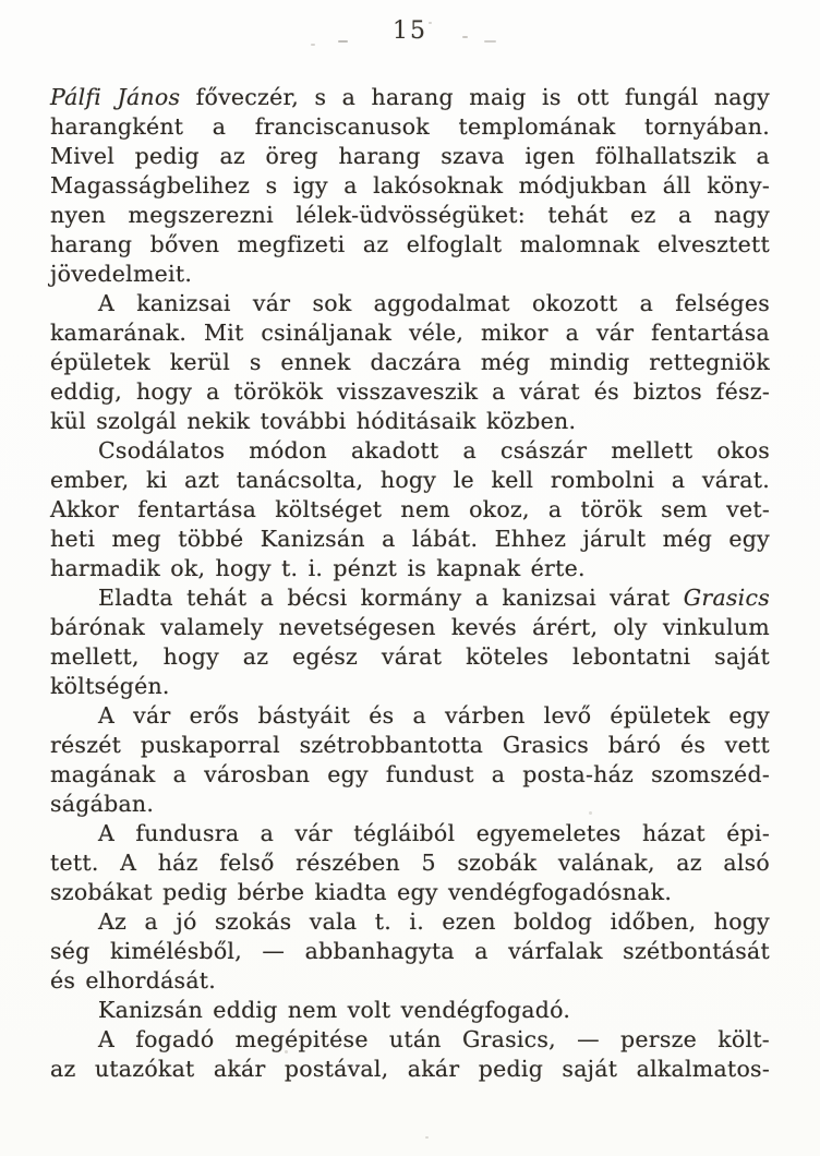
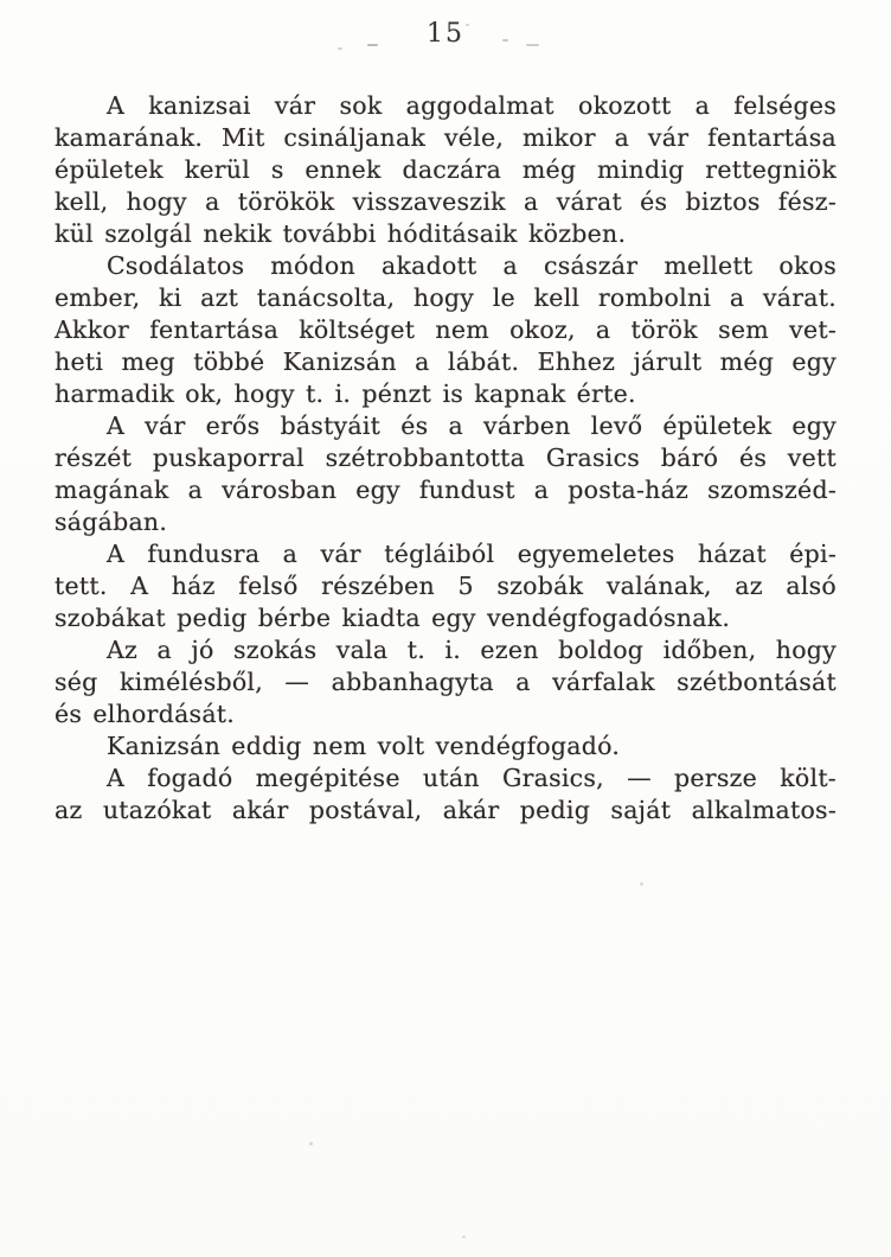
  15
- Pálfi János főveczér, s a harang maig is ott fungál nagy
- harangként a franciscanusok templomának tornyában.
- Mivel pedig az öreg harang szava igen fölhallatszik a
- Magasságbelihez s igy a lakósoknak módjukban áll köny-
- nyen megszerezni lélek-üdvösségüket: tehát ez a nagy
- harang bőven megfizeti az elfoglalt malomnak elvesztett
- jövedelmeit.
  A kanizsai vár sok aggodalmat okozott a felséges
  kamarának. Mit csináljanak véle, mikor a vár fentartása
  épületek kerül s ennek daczára még mindig rettegniök
- eddig, hogy a törökök visszaveszik a várat és biztos fész-
+ kell, hogy a törökök visszaveszik a várat és biztos fész-
  kül szolgál nekik további hóditásaik közben.
  Csodálatos módon akadott a császár mellett okos
  ember, ki azt tanácsolta, hogy le kell rombolni a várat.
  Akkor fentartása költséget nem okoz, a török sem vet-
  heti meg többé Kanizsán a lábát. Ehhez járult még egy
  harmadik ok, hogy t. i. pénzt is kapnak érte.
- Eladta tehát a bécsi kormány a kanizsai várat Grasics
- bárónak valamely nevetségesen kevés árért, oly vinkulum
- mellett, hogy az egész várat köteles lebontatni saját
- költségén.
  A vár erős bástyáit és a várben levő épületek egy
  részét puskaporral szétrobbantotta Grasics báró és vett
  magának a városban egy fundust a posta-ház szomszéd-
  ságában.
  A fundusra a vár tégláiból egyemeletes házat épi-
  tett. A ház felső részében 5 szobák valának, az alsó
  szobákat pedig bérbe kiadta egy vendégfogadósnak.
  Az a jó szokás vala t. i. ezen boldog időben, hogy
  ség kimélésből, — abbanhagyta a várfalak szétbontását
  és elhordását.
  Kanizsán eddig nem volt vendégfogadó.
  A fogadó megépitése után Grasics, — persze költ-
  az utazókat akár postával, akár pedig saját alkalmatos-
